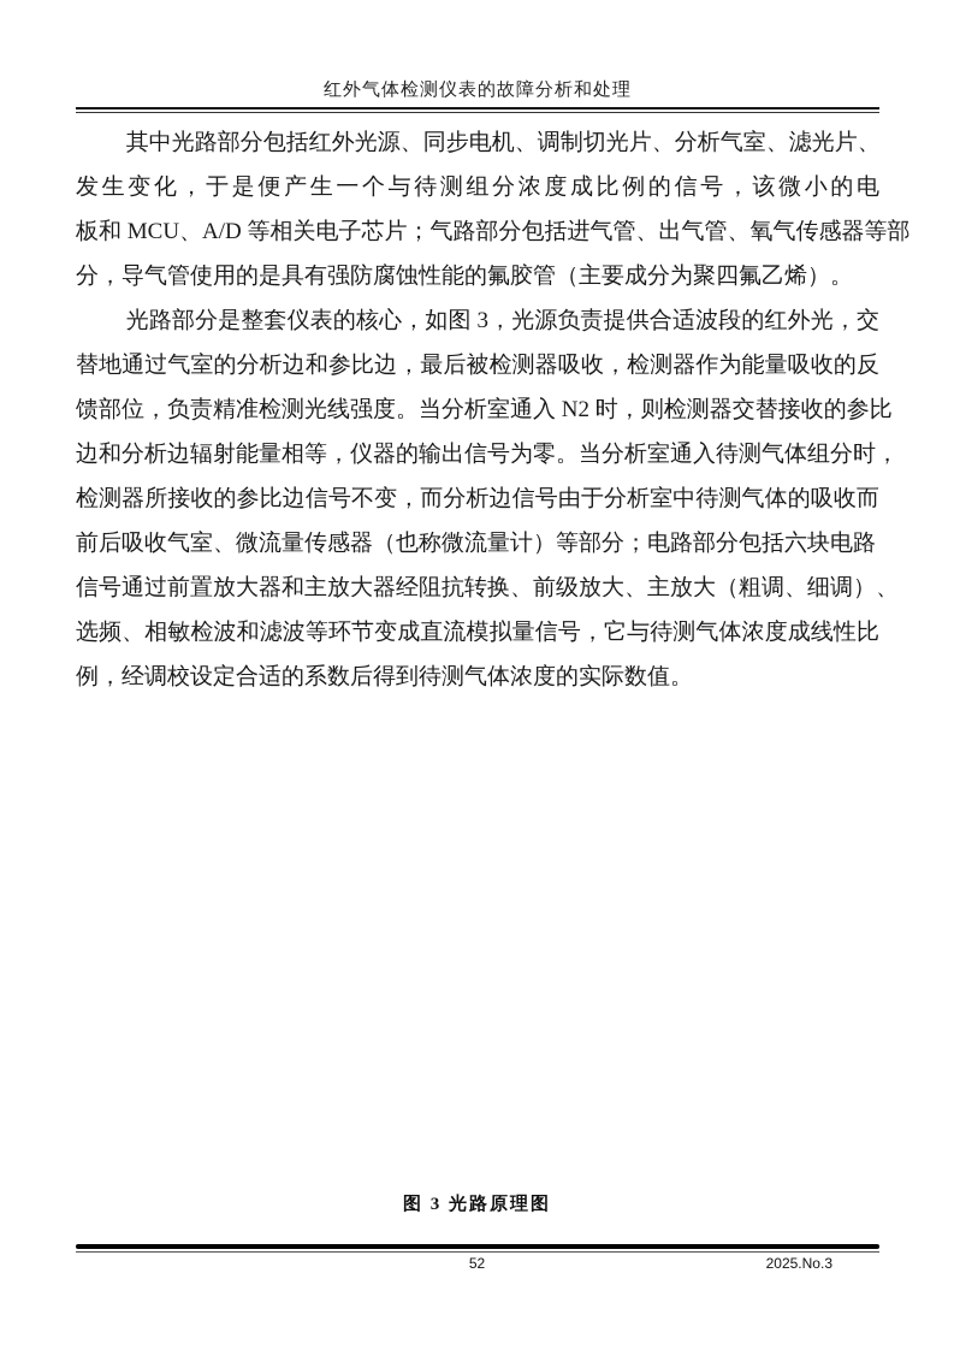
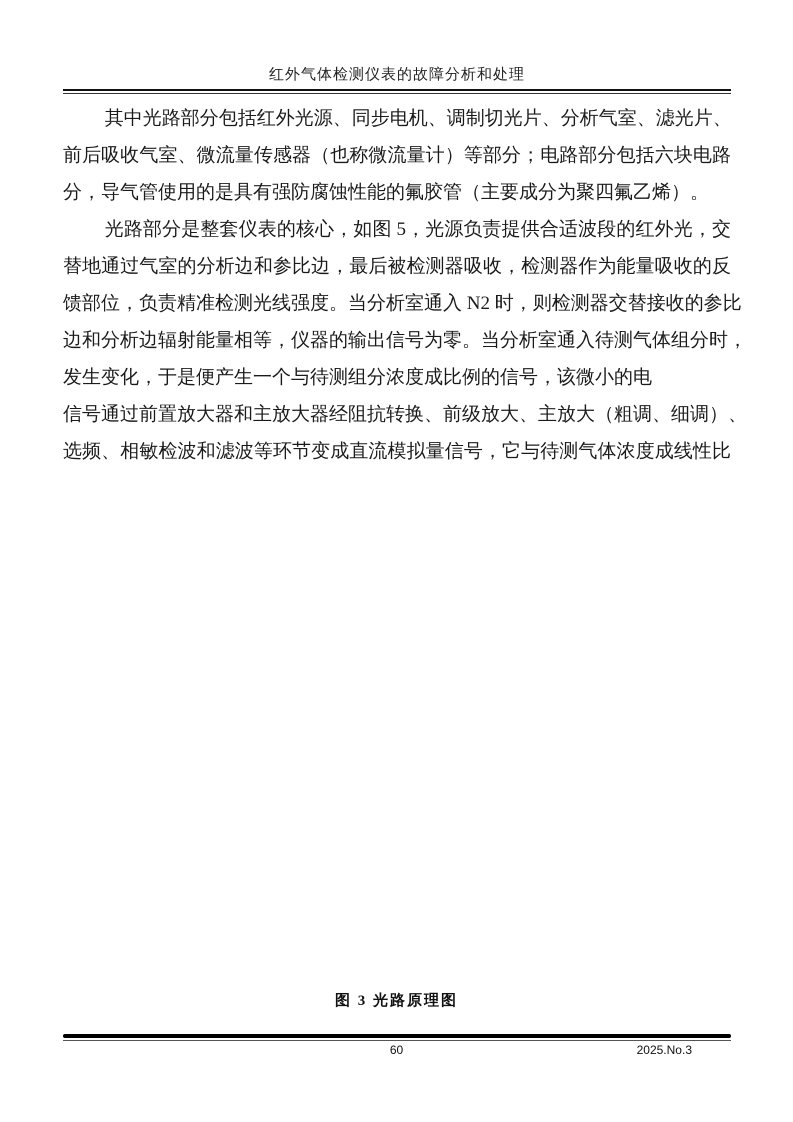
  红外气体检测仪表的故障分析和处理
  其中光路部分包括红外光源、同步电机、调制切光片、分析气室、滤光片、
- 发生变化，于是便产生一个与待测组分浓度成比例的信号，该微小的电
+ 前后吸收气室、微流量传感器（也称微流量计）等部分；电路部分包括六块电路
- 板和 MCU、A/D 等相关电子芯片；气路部分包括进气管、出气管、氧气传感器等部
  分，导气管使用的是具有强防腐蚀性能的氟胶管（主要成分为聚四氟乙烯）。
- 光路部分是整套仪表的核心，如图 3，光源负责提供合适波段的红外光，交
+ 光路部分是整套仪表的核心，如图 5，光源负责提供合适波段的红外光，交
  替地通过气室的分析边和参比边，最后被检测器吸收，检测器作为能量吸收的反
  馈部位，负责精准检测光线强度。当分析室通入 N2 时，则检测器交替接收的参比
  边和分析边辐射能量相等，仪器的输出信号为零。当分析室通入待测气体组分时，
- 检测器所接收的参比边信号不变，而分析边信号由于分析室中待测气体的吸收而
- 前后吸收气室、微流量传感器（也称微流量计）等部分；电路部分包括六块电路
+ 发生变化，于是便产生一个与待测组分浓度成比例的信号，该微小的电
  信号通过前置放大器和主放大器经阻抗转换、前级放大、主放大（粗调、细调）、
  选频、相敏检波和滤波等环节变成直流模拟量信号，它与待测气体浓度成线性比
- 例，经调校设定合适的系数后得到待测气体浓度的实际数值。
  图 3 光路原理图
- 52
+ 60
  2025.No.3
